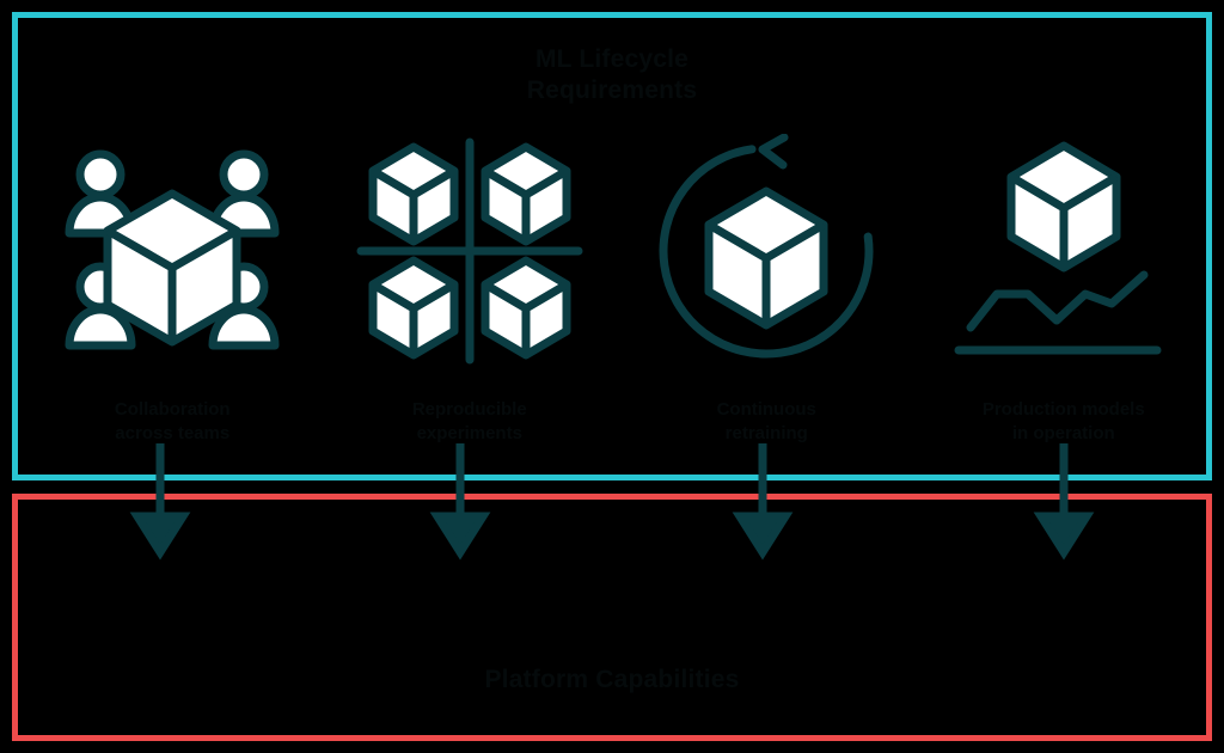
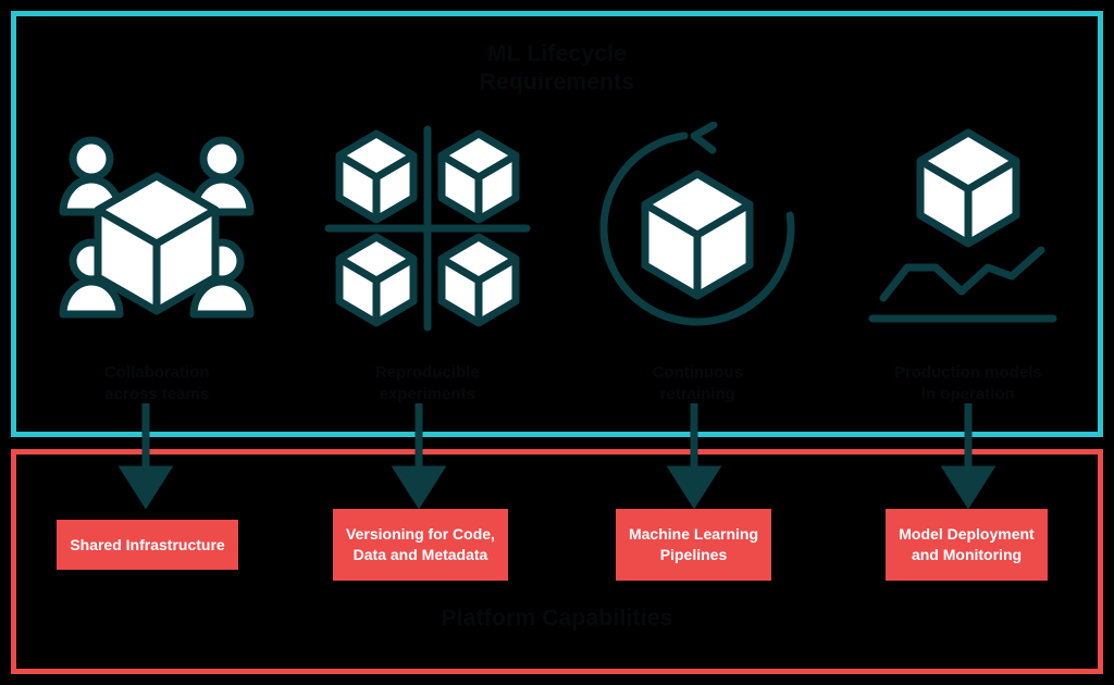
+ Shared Infrastructure
+ Versioning for Code,
+ Data and Metadata
+ Machine Learning
+ Pipelines
+ Model Deployment
+ and Monitoring
